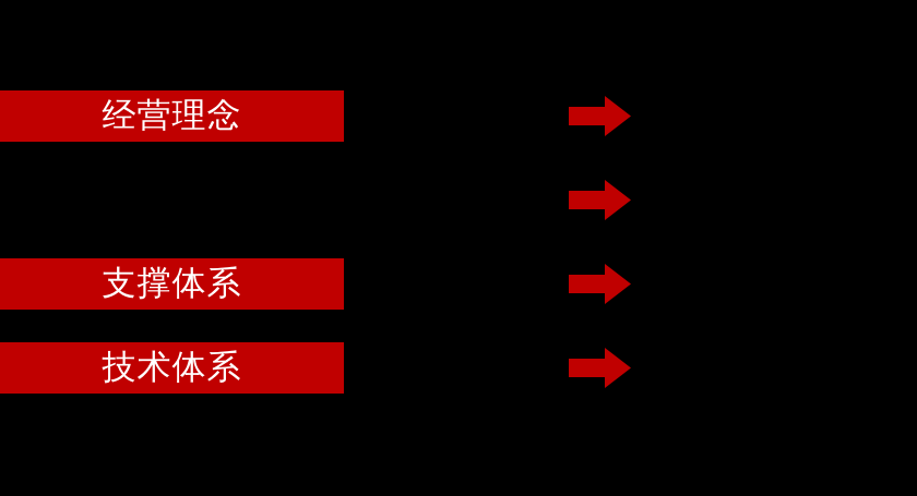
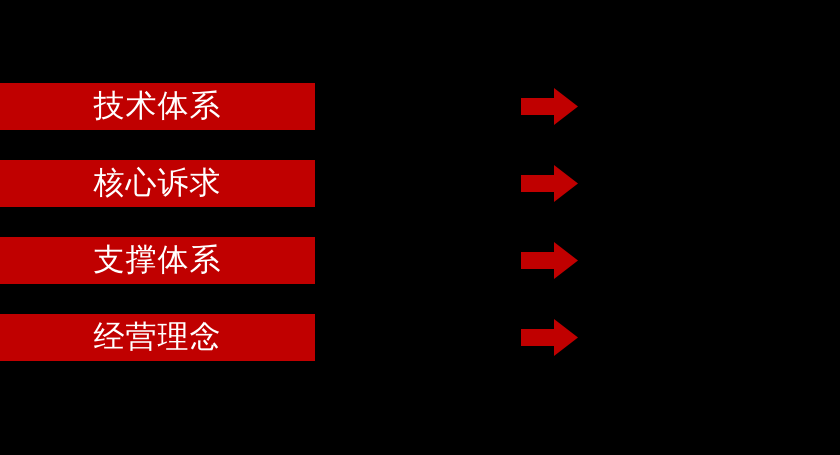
- 经营理念
+ 技术体系
+ 核心诉求
  支撑体系
- 技术体系
+ 经营理念
